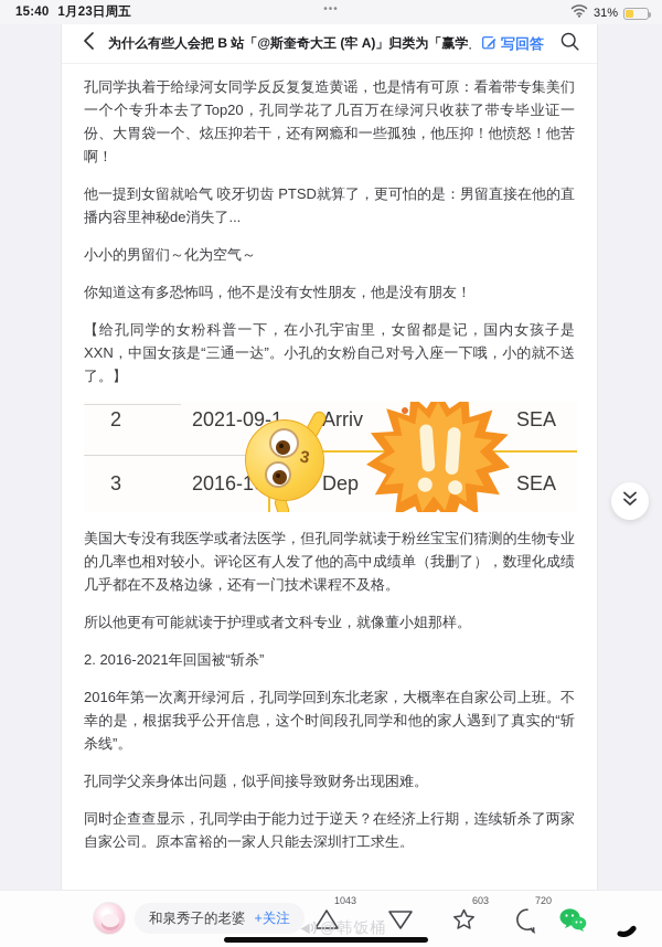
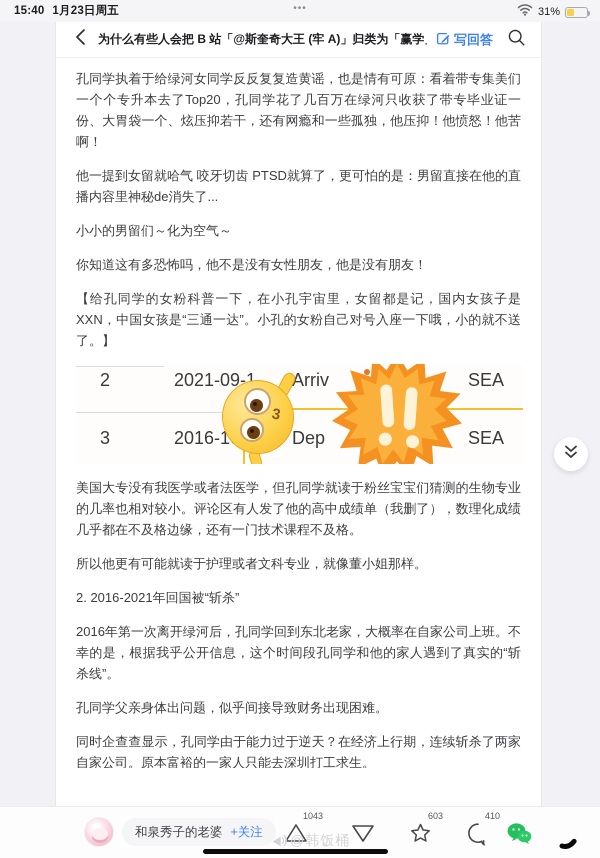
  15:40 1月23日周五
  •••
  31%
  为什么有些人会把 B 站「@斯奎奇大王 (牢 A)」归类为「赢学
  写回答
  孔同学执着于给绿河女同学反反复复造黄谣，也是情有可原：看着带专集美们一个个专升本去了Top20，孔同学花了几百万在绿河只收获了带专毕业证一份、大胃袋一个、炫压抑若干，还有网瘾和一些孤独，他压抑！他愤怒！他苦啊！
  他一提到女留就哈气 咬牙切齿 PTSD就算了，更可怕的是：男留直接在他的直播内容里神秘de消失了...
  小小的男留们～化为空气～
  你知道这有多恐怖吗，他不是没有女性朋友，他是没有朋友！
  【给孔同学的女粉科普一下，在小孔宇宙里，女留都是记，国内女孩子是XXN，中国女孩是“三通一达”。小孔的女粉自己对号入座一下哦，小的就不送了。】
  2
  2021-09-
  Arriv
  SEA
  3
  Dep
  SEA
  美国大专没有我医学或者法医学，但孔同学就读于粉丝宝宝们猜测的生物专业的几率也相对较小。评论区有人发了他的高中成绩单（我删了），数理化成绩几乎都在不及格边缘，还有一门技术课程不及格。
  所以他更有可能就读于护理或者文科专业，就像董小姐那样。
  2. 2016-2021年回国被“斩杀”
  2016年第一次离开绿河后，孔同学回到东北老家，大概率在自家公司上班。不幸的是，根据我乎公开信息，这个时间段孔同学和他的家人遇到了真实的“斩杀线”。
  孔同学父亲身体出问题，似乎间接导致财务出现困难。
  同时企查查显示，孔同学由于能力过于逆天？在经济上行期，连续斩杀了两家自家公司。原本富裕的一家人只能去深圳打工求生。
  @韩饭桶
  和泉秀子的老婆
  +关注
  1043
  603
- 720
+ 410
